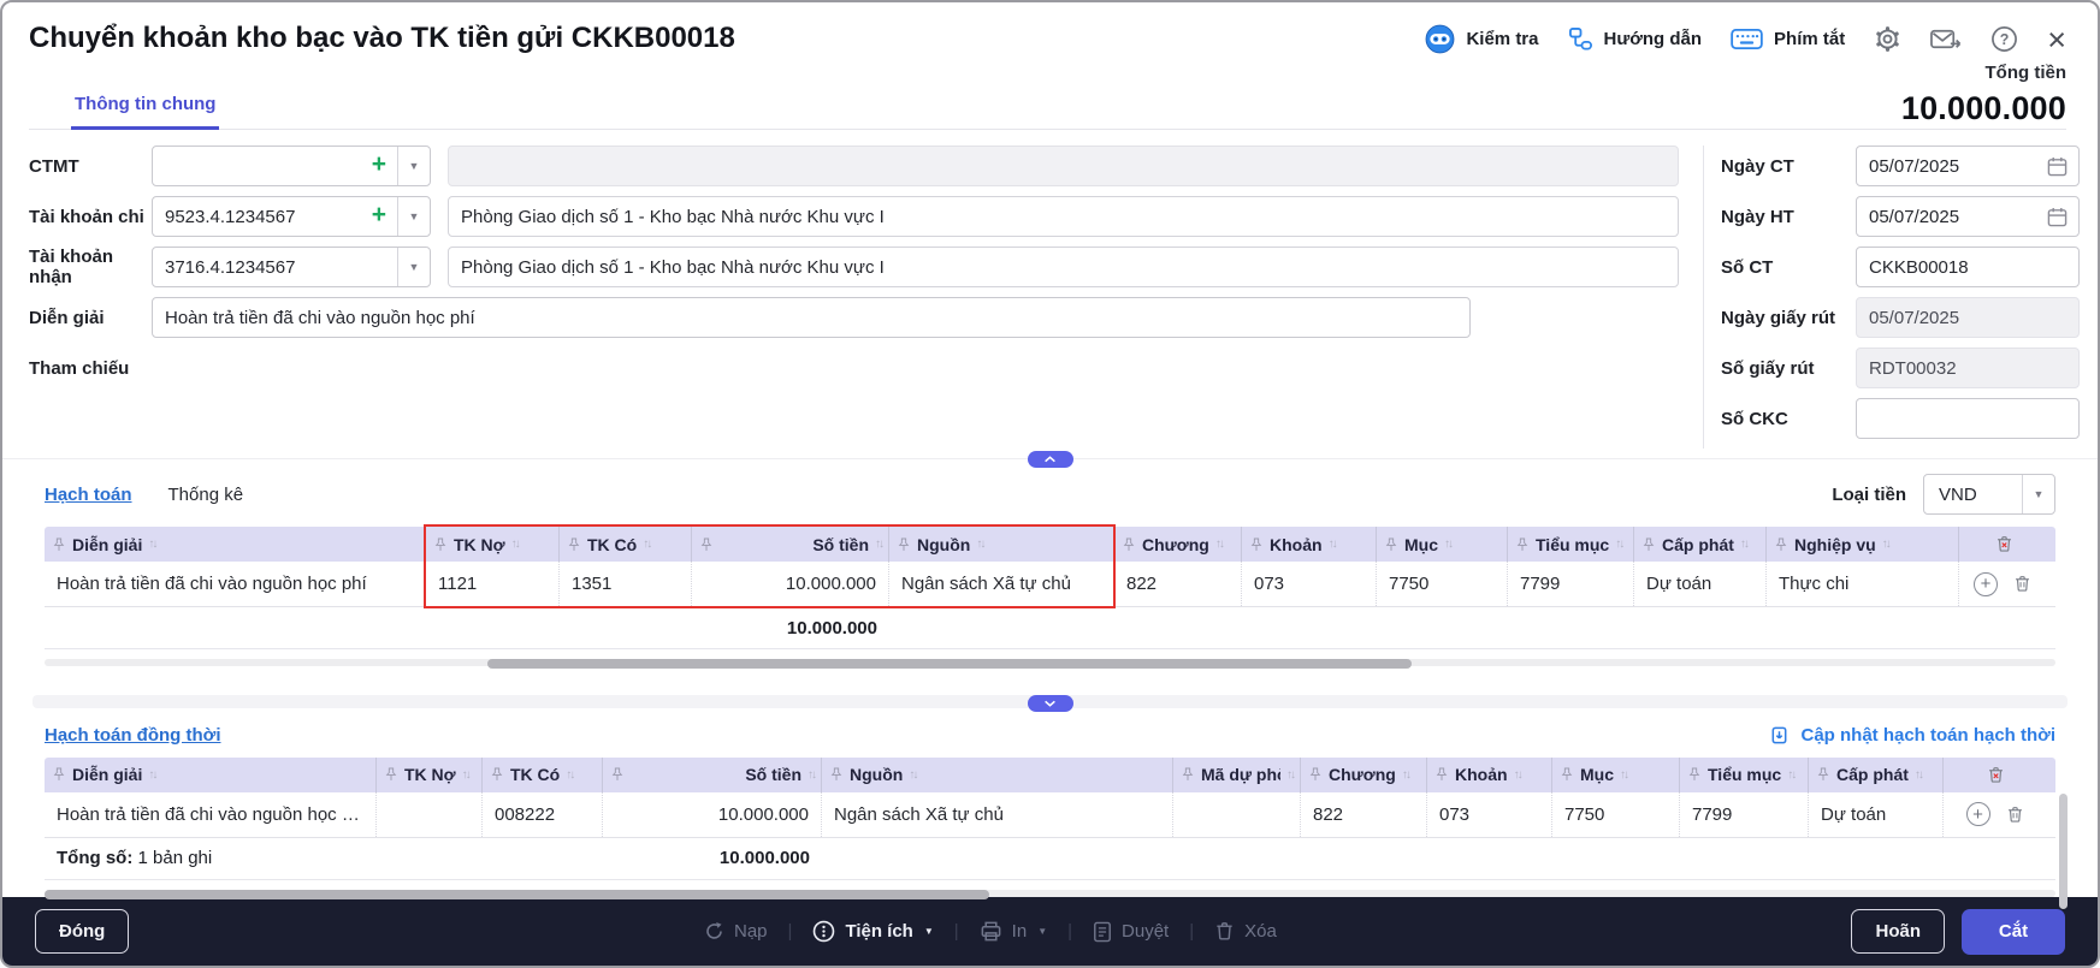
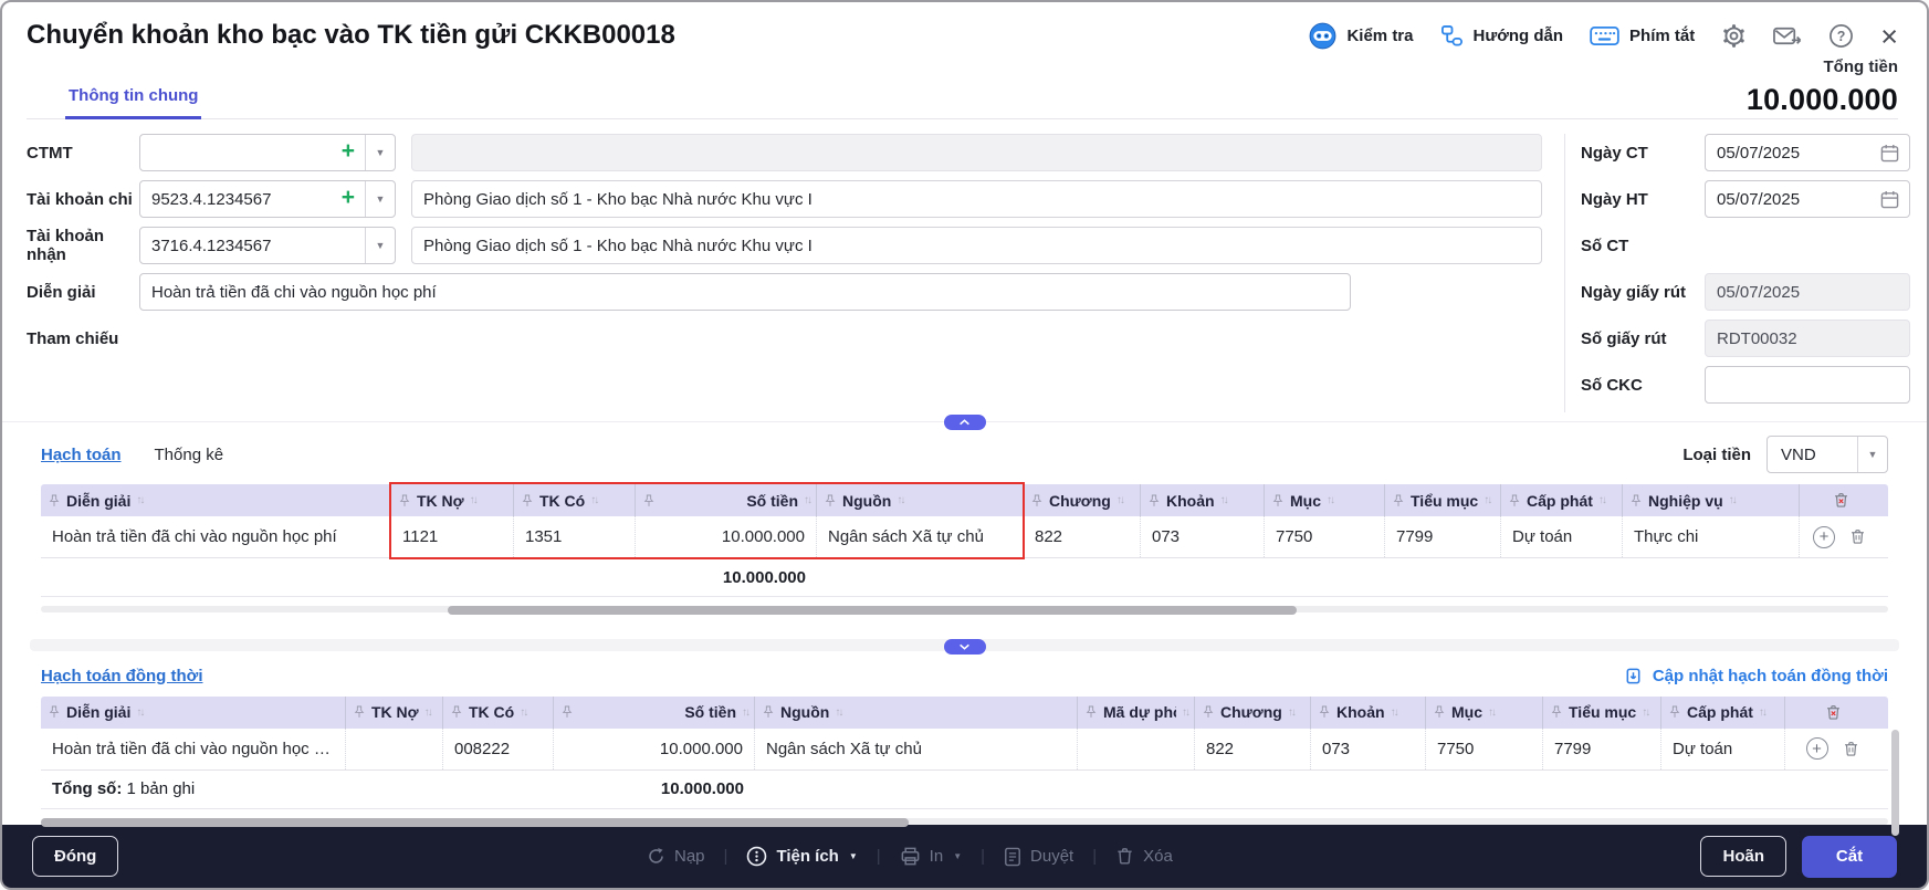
  Chuyển khoản kho bạc vào TK tiền gửi CKKB00018
  Kiểm tra
  Hướng dẫn
  Phím tắt
  ?
  ×
  Tổng tiền
  10.000.000
  Thông tin chung
  CTMT
  +
  ▼
  Tài khoản chi
  9523.4.1234567
  +
  ▼
  Phòng Giao dịch số 1 - Kho bạc Nhà nước Khu vực I
  Tài khoản nhận
  3716.4.1234567
  ▼
  Phòng Giao dịch số 1 - Kho bạc Nhà nước Khu vực I
  Diễn giải
  Hoàn trả tiền đã chi vào nguồn học phí
  Tham chiếu
  Ngày CT
  05/07/2025
  Ngày HT
  05/07/2025
  Số CT
- CKKB00018
  Ngày giấy rút
  05/07/2025
  Số giấy rút
  RDT00032
  Số CKC
  Hạch toán
  Thống kê
  Loại tiền
  VND
  ▼
  Diễn giải
  ↑↓
  TK Nợ
  ↑↓
  TK Có
  ↑↓
  Số tiền
  ↑↓
  Nguồn
  ↑↓
  Chương
  ↑↓
  Khoản
  ↑↓
  Mục
  ↑↓
  Tiểu mục
  ↑↓
  Cấp phát
  ↑↓
  Nghiệp vụ
  ↑↓
  Hoàn trả tiền đã chi vào nguồn học phí
  1121
  1351
  10.000.000
  Ngân sách Xã tự chủ
  822
  073
  7750
  7799
  Dự toán
  Thực chi
  +
  10.000.000
  Hạch toán đồng thời
- Cập nhật hạch toán hạch thời
+ Cập nhật hạch toán đồng thời
  Diễn giải
  ↑↓
  TK Nợ
  ↑↓
  TK Có
  ↑↓
  Số tiền
  ↑↓
  Nguồn
  ↑↓
  ↑↓
  Chương
  ↑↓
  Khoản
  ↑↓
  Mục
  ↑↓
  Tiểu mục
  ↑↓
  Cấp phát
  ↑↓
  Hoàn trả tiền đã chi vào nguồn học ph
  008222
  10.000.000
  Ngân sách Xã tự chủ
  822
  073
  7750
  7799
  Dự toán
  +
  Tổng số:
  1 bản ghi
  10.000.000
  Đóng
  Nạp
  |
  Tiện ích
  ▼
  |
  In
  ▼
  |
  Duyệt
  |
  Xóa
  Hoãn
  Cắt
